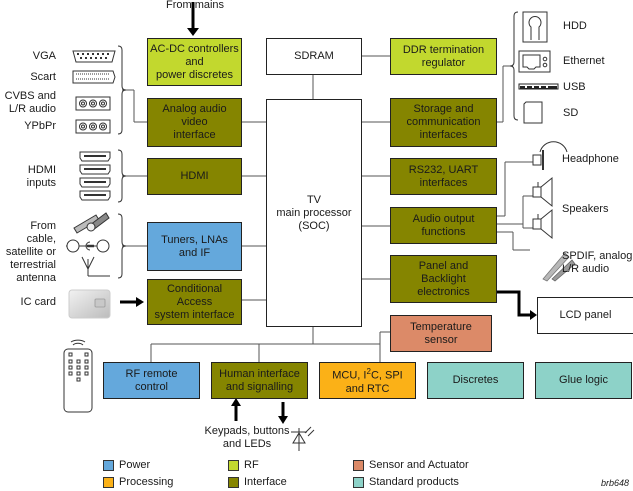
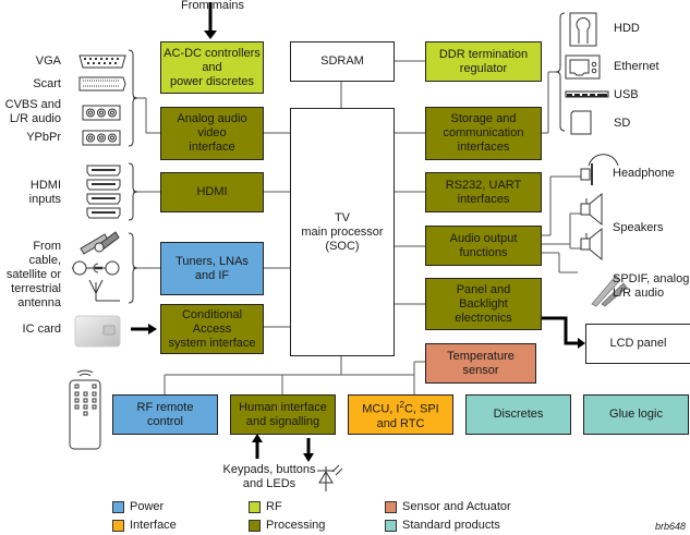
  AC-DC controllers
  and
  power discretes
  Analog audio
  video
  interface
  HDMI
  Tuners, LNAs
  and IF
  Conditional
  Access
  system interface
  SDRAM
  TV
  main processor
  (SOC)
  DDR termination
  regulator
  Storage and
  communication
  interfaces
  RS232, UART
  interfaces
  Audio output
  functions
  Panel and
  Backlight
  electronics
  Temperature
  sensor
  LCD panel
  RF remote
  control
  Human interface
  and signalling
  MCU, I2C, SPI
  and RTC
  Discretes
  Glue logic
  From mains
  VGA
  Scart
  CVBS and
  L/R audio
  YPbPr
  HDMI
  inputs
  From cable,
  satellite or
  terrestrial
  antenna
  IC card
  HDD
  Ethernet
  USB
  SD
  Headphone
  Speakers
  SPDIF, analog
  L/R audio
  Keypads, buttons
  and LEDs
  Power
- Processing
+ Interface
  RF
- Interface
+ Processing
  Sensor and Actuator
  Standard products
  brb648
